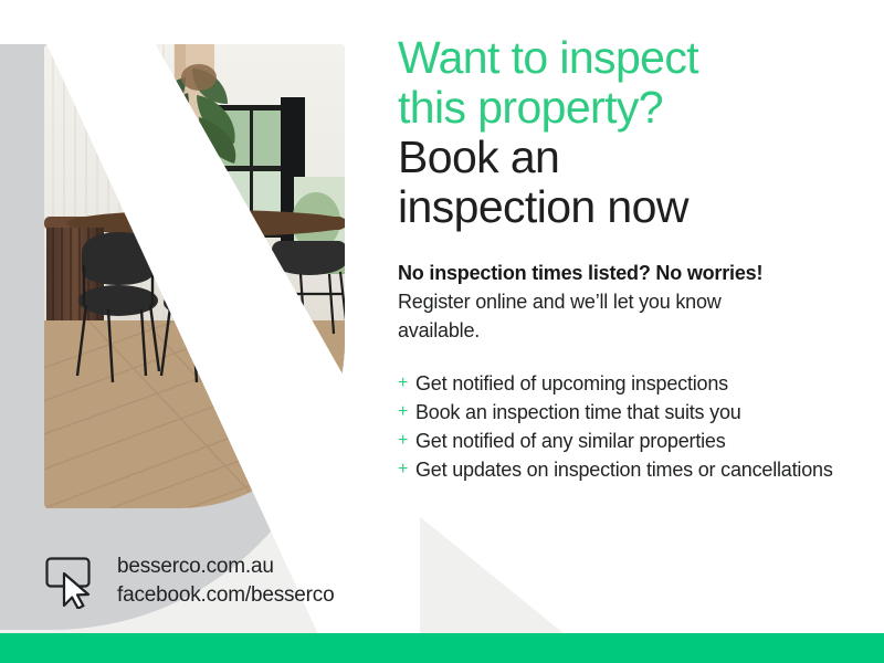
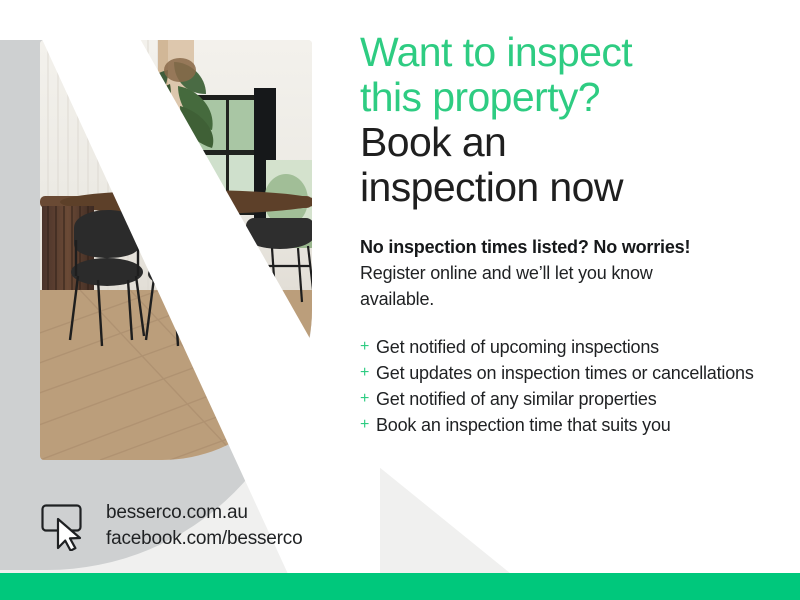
  Want to inspect
  this property?
  Book an
  inspection now
  No inspection times listed? No worries!
  Register online and we’ll let you know
  available.
  +
  Get notified of upcoming inspections
  +
- Book an inspection time that suits you
+ Get updates on inspection times or cancellations
  +
  Get notified of any similar properties
  +
- Get updates on inspection times or cancellations
+ Book an inspection time that suits you
  besserco.com.au
  facebook.com/besserco
